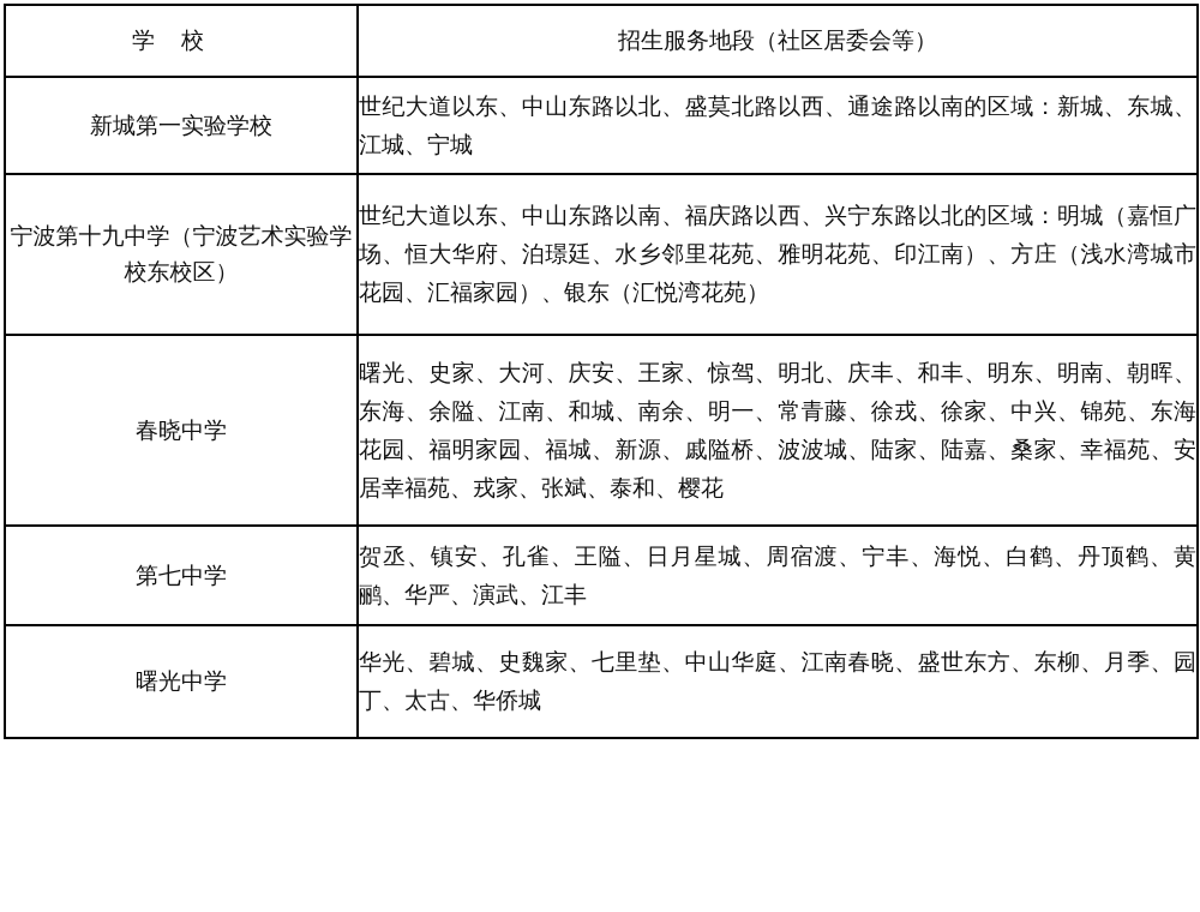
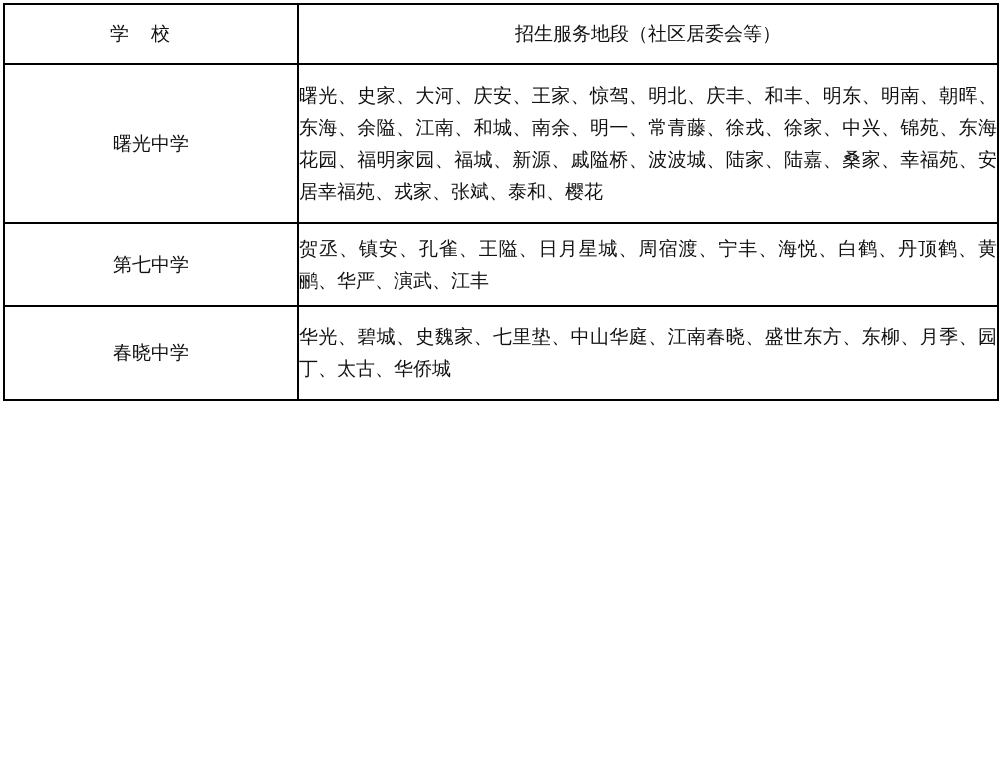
  学校	招生服务地段（社区居委会等）
- 新城第一实验学校	世纪大道以东、中山东路以北、盛莫北路以西、通途路以南的区域：新城、东城、江城、宁城
- 宁波第十九中学（宁波艺术实验学校东校区）	世纪大道以东、中山东路以南、福庆路以西、兴宁东路以北的区域：明城（嘉恒广场、恒大华府、泊璟廷、水乡邻里花苑、雅明花苑、印江南）、方庄（浅水湾城市花园、汇福家园）、银东（汇悦湾花苑）
- 春晓中学	曙光、史家、大河、庆安、王家、惊驾、明北、庆丰、和丰、明东、明南、朝晖、东海、余隘、江南、和城、南余、明一、常青藤、徐戎、徐家、中兴、锦苑、东海花园、福明家园、福城、新源、戚隘桥、波波城、陆家、陆嘉、桑家、幸福苑、安居幸福苑、戎家、张斌、泰和、樱花
+ 曙光中学	曙光、史家、大河、庆安、王家、惊驾、明北、庆丰、和丰、明东、明南、朝晖、东海、余隘、江南、和城、南余、明一、常青藤、徐戎、徐家、中兴、锦苑、东海花园、福明家园、福城、新源、戚隘桥、波波城、陆家、陆嘉、桑家、幸福苑、安居幸福苑、戎家、张斌、泰和、樱花
  第七中学	贺丞、镇安、孔雀、王隘、日月星城、周宿渡、宁丰、海悦、白鹤、丹顶鹤、黄鹂、华严、演武、江丰
- 曙光中学	华光、碧城、史魏家、七里垫、中山华庭、江南春晓、盛世东方、东柳、月季、园丁、太古、华侨城
+ 春晓中学	华光、碧城、史魏家、七里垫、中山华庭、江南春晓、盛世东方、东柳、月季、园丁、太古、华侨城
